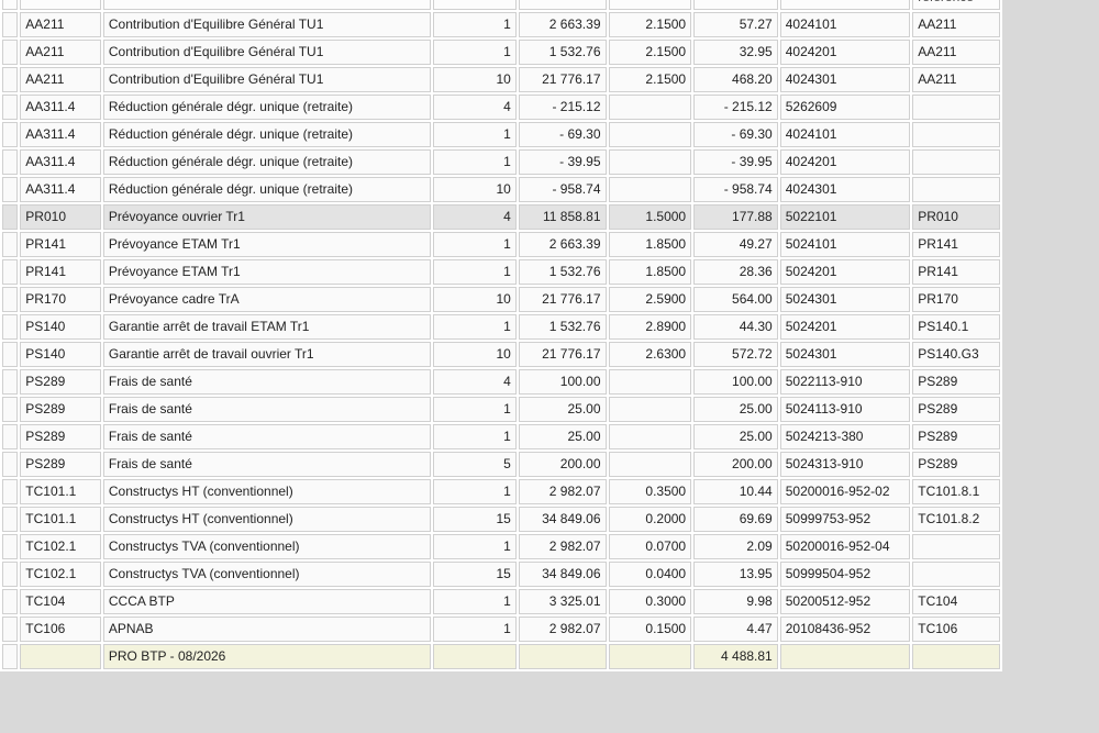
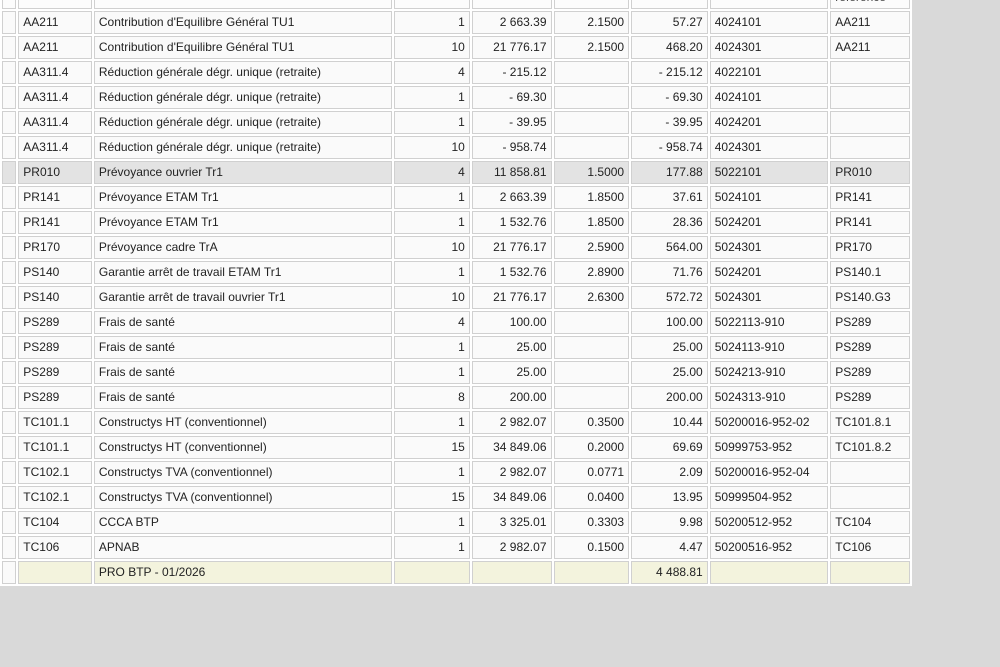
  	AA211	Contribution d'Equilibre Général TU1	1	2 663.39	2.1500	57.27	4024101	AA211
- 	AA211	Contribution d'Equilibre Général TU1	1	1 532.76	2.1500	32.95	4024201	AA211
  	AA211	Contribution d'Equilibre Général TU1	10	21 776.17	2.1500	468.20	4024301	AA211
- 	AA311.4	Réduction générale dégr. unique (retraite)	4	- 215.12		- 215.12	5262609
+ 	AA311.4	Réduction générale dégr. unique (retraite)	4	- 215.12		- 215.12	4022101
  	AA311.4	Réduction générale dégr. unique (retraite)	1	- 69.30		- 69.30	4024101
  	AA311.4	Réduction générale dégr. unique (retraite)	1	- 39.95		- 39.95	4024201
  	AA311.4	Réduction générale dégr. unique (retraite)	10	- 958.74		- 958.74	4024301
  	PR010	Prévoyance ouvrier Tr1	4	11 858.81	1.5000	177.88	5022101	PR010
- 	PR141	Prévoyance ETAM Tr1	1	2 663.39	1.8500	49.27	5024101	PR141
+ 	PR141	Prévoyance ETAM Tr1	1	2 663.39	1.8500	37.61	5024101	PR141
  	PR141	Prévoyance ETAM Tr1	1	1 532.76	1.8500	28.36	5024201	PR141
  	PR170	Prévoyance cadre TrA	10	21 776.17	2.5900	564.00	5024301	PR170
- 	PS140	Garantie arrêt de travail ETAM Tr1	1	1 532.76	2.8900	44.30	5024201	PS140.1
+ 	PS140	Garantie arrêt de travail ETAM Tr1	1	1 532.76	2.8900	71.76	5024201	PS140.1
  	PS140	Garantie arrêt de travail ouvrier Tr1	10	21 776.17	2.6300	572.72	5024301	PS140.G3
  	PS289	Frais de santé	4	100.00		100.00	5022113-910	PS289
  	PS289	Frais de santé	1	25.00		25.00	5024113-910	PS289
- 	PS289	Frais de santé	1	25.00		25.00	5024213-380	PS289
+ 	PS289	Frais de santé	1	25.00		25.00	5024213-910	PS289
- 	PS289	Frais de santé	5	200.00		200.00	5024313-910	PS289
+ 	PS289	Frais de santé	8	200.00		200.00	5024313-910	PS289
  	TC101.1	Constructys HT (conventionnel)	1	2 982.07	0.3500	10.44	50200016-952-02	TC101.8.1
  	TC101.1	Constructys HT (conventionnel)	15	34 849.06	0.2000	69.69	50999753-952	TC101.8.2
- 	TC102.1	Constructys TVA (conventionnel)	1	2 982.07	0.0700	2.09	50200016-952-04
+ 	TC102.1	Constructys TVA (conventionnel)	1	2 982.07	0.0771	2.09	50200016-952-04
  	TC102.1	Constructys TVA (conventionnel)	15	34 849.06	0.0400	13.95	50999504-952
- 	TC104	CCCA BTP	1	3 325.01	0.3000	9.98	50200512-952	TC104
+ 	TC104	CCCA BTP	1	3 325.01	0.3303	9.98	50200512-952	TC104
- 	TC106	APNAB	1	2 982.07	0.1500	4.47	20108436-952	TC106
+ 	TC106	APNAB	1	2 982.07	0.1500	4.47	50200516-952	TC106
- 		PRO BTP - 08/2026				4 488.81
+ 		PRO BTP - 01/2026				4 488.81
